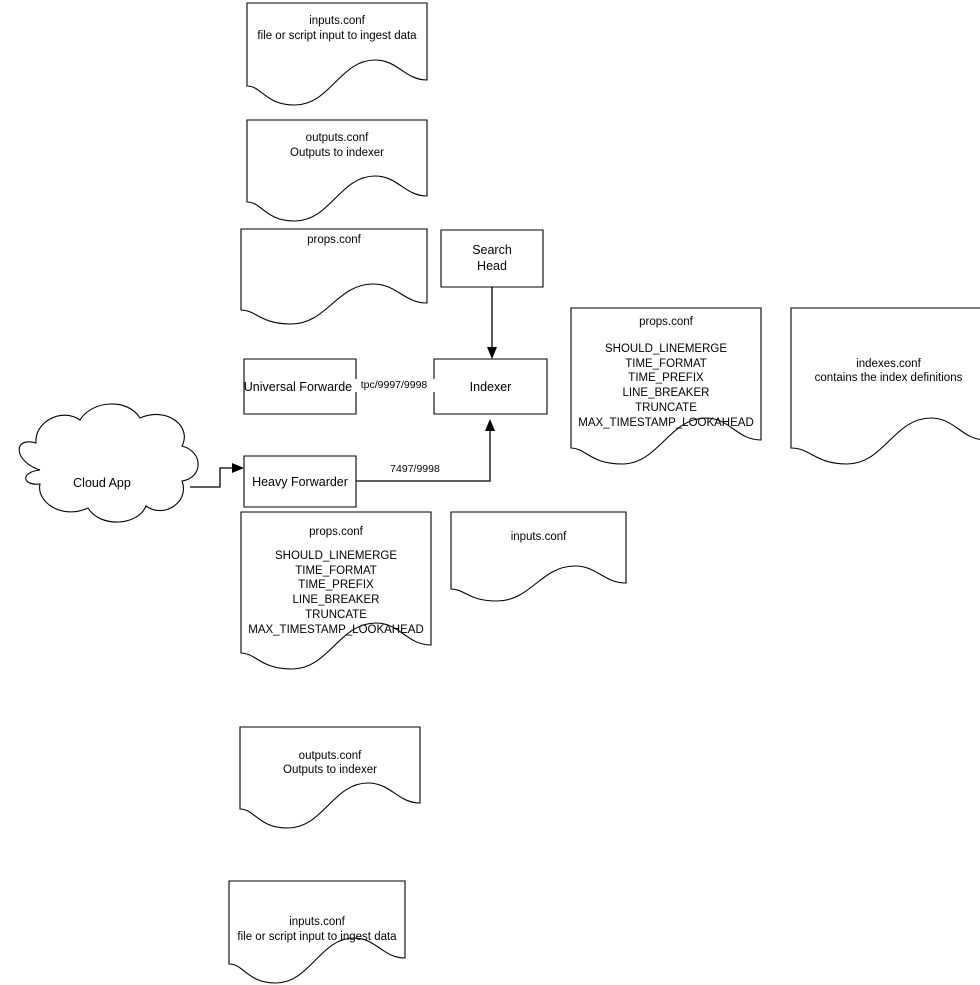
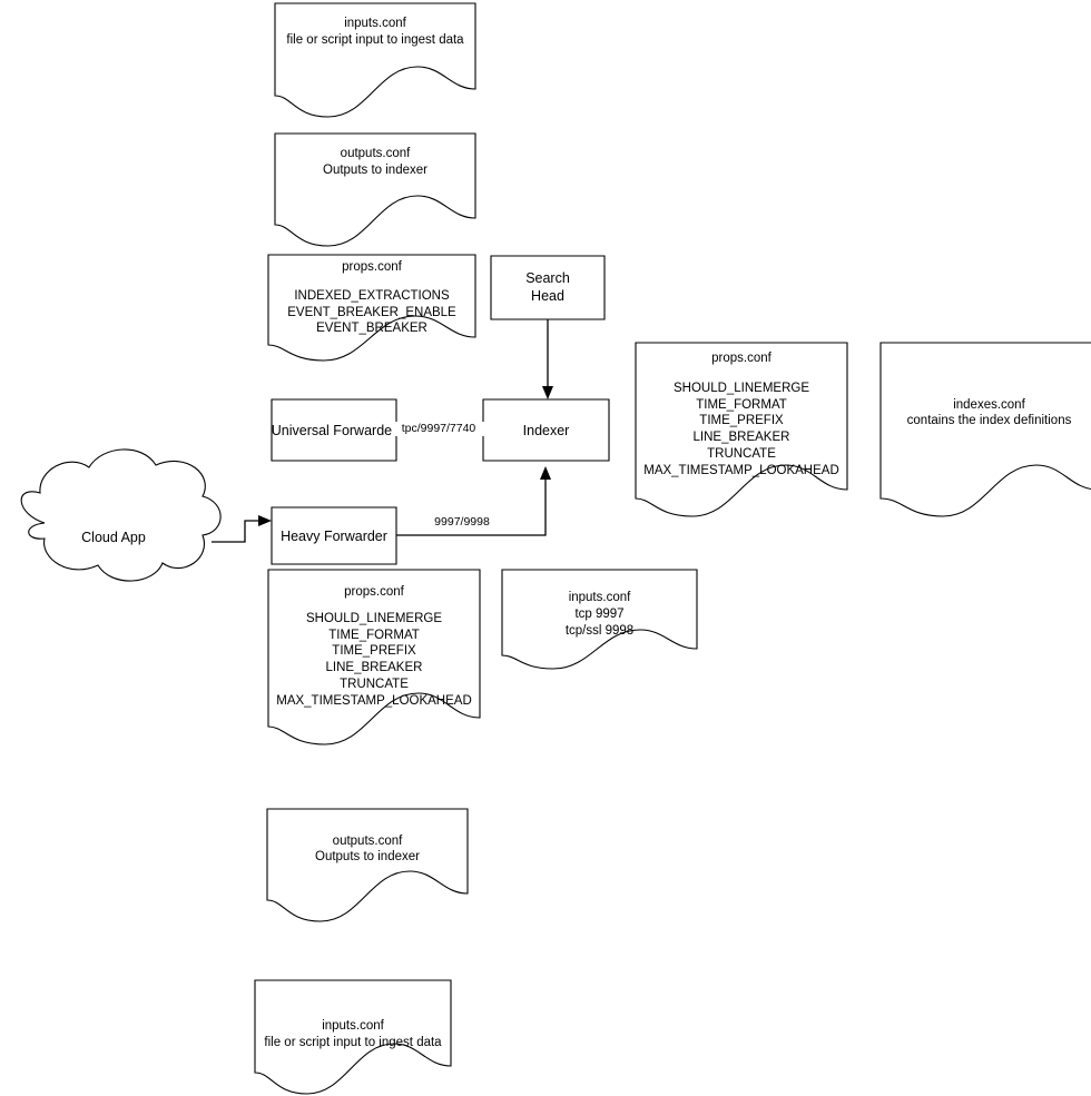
  inputs.conf
  file or script input to ingest data
  outputs.conf
  Outputs to indexer
  props.conf
+ INDEXED_EXTRACTIONS
+ EVENT_BREAKER_ENABLE
+ EVENT_BREAKER
  props.conf
  SHOULD_LINEMERGE
  TIME_FORMAT
  TIME_PREFIX
  LINE_BREAKER
  TRUNCATE
  MAX_TIMESTAMP_LOOKAHEAD
  indexes.conf
  contains the index definitions
  props.conf
  SHOULD_LINEMERGE
  TIME_FORMAT
  TIME_PREFIX
  LINE_BREAKER
  TRUNCATE
  MAX_TIMESTAMP_LOOKAHEAD
  inputs.conf
+ tcp 9997
+ tcp/ssl 9998
  outputs.conf
  Outputs to indexer
  inputs.conf
  file or script input to ingest data
  Search
  Head
  Indexer
  Universal Forwarde
  Heavy Forwarder
  Cloud App
- tpc/9997/9998
+ tpc/9997/7740
- 7497/9998
+ 9997/9998
